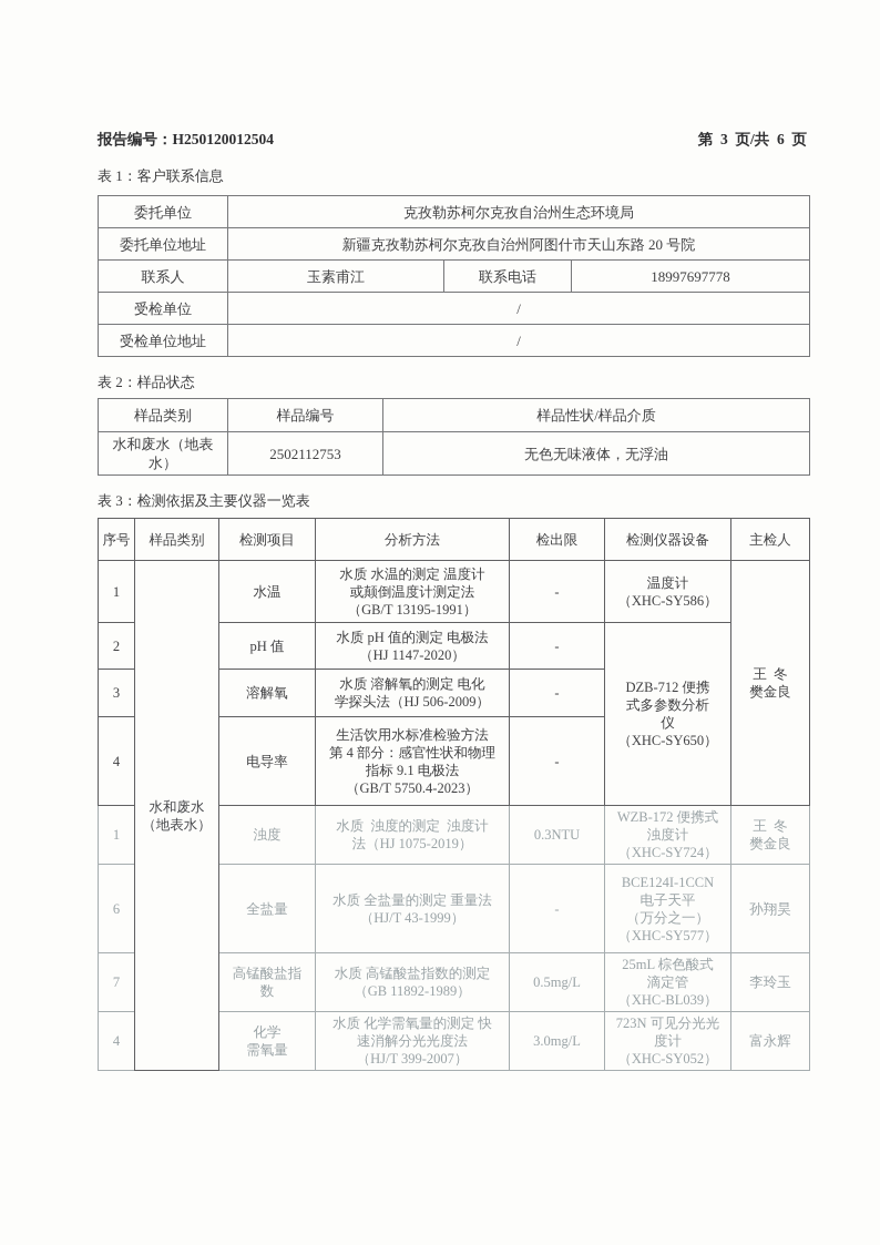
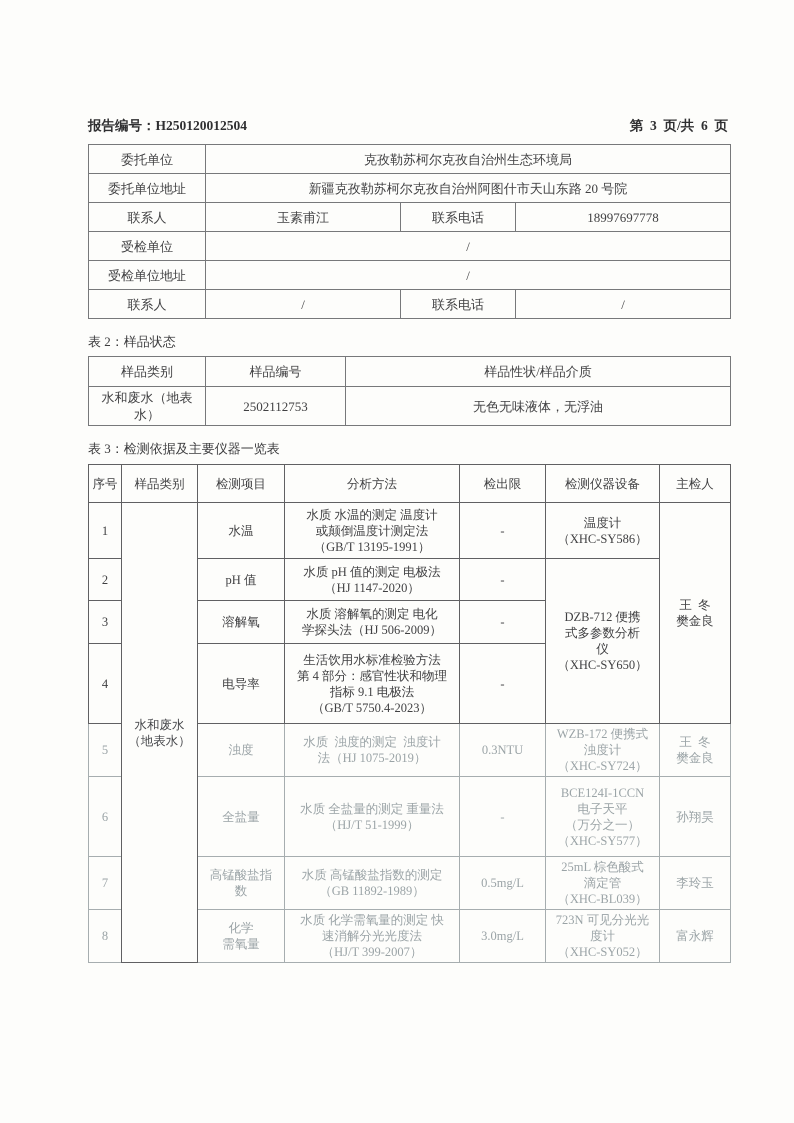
  报告编号：H250120012504
  第 3 页/共 6 页
- 表 1：客户联系信息
  委托单位	克孜勒苏柯尔克孜自治州生态环境局
  委托单位地址	新疆克孜勒苏柯尔克孜自治州阿图什市天山东路 20 号院
  联系人	玉素甫江	联系电话	18997697778
  受检单位	/
  受检单位地址	/
+ 联系人	/	联系电话	/
  表 2：样品状态
  样品类别	样品编号	样品性状/样品介质
  水和废水（地表水）	2502112753	无色无味液体，无浮油
  表 3：检测依据及主要仪器一览表
  序号	样品类别	检测项目	分析方法	检出限	检测仪器设备	主检人
  1	水和废水 （地表水）	水温	水质 水温的测定 温度计 或颠倒温度计测定法 （GB/T 13195-1991）	-	温度计 （XHC-SY586）	王 冬 樊金良
  2	pH 值	水质 pH 值的测定 电极法 （HJ 1147-2020）	-	DZB-712 便携 式多参数分析 仪 （XHC-SY650）
  3	溶解氧	水质 溶解氧的测定 电化 学探头法（HJ 506-2009）	-
  4	电导率	生活饮用水标准检验方法 第 4 部分：感官性状和物理 指标 9.1 电极法 （GB/T 5750.4-2023）	-
- 1	浊度	水质 浊度的测定 浊度计 法（HJ 1075-2019）	0.3NTU	WZB-172 便携式 浊度计 （XHC-SY724）	王 冬 樊金良
+ 5	浊度	水质 浊度的测定 浊度计 法（HJ 1075-2019）	0.3NTU	WZB-172 便携式 浊度计 （XHC-SY724）	王 冬 樊金良
- 6	全盐量	水质 全盐量的测定 重量法 （HJ/T 43-1999）	-	BCE124I-1CCN 电子天平 （万分之一） （XHC-SY577）	孙翔昊
+ 6	全盐量	水质 全盐量的测定 重量法 （HJ/T 51-1999）	-	BCE124I-1CCN 电子天平 （万分之一） （XHC-SY577）	孙翔昊
  7	高锰酸盐指 数	水质 高锰酸盐指数的测定 （GB 11892-1989）	0.5mg/L	25mL 棕色酸式 滴定管 （XHC-BL039）	李玲玉
- 4	化学 需氧量	水质 化学需氧量的测定 快 速消解分光光度法 （HJ/T 399-2007）	3.0mg/L	723N 可见分光光 度计 （XHC-SY052）	富永辉
+ 8	化学 需氧量	水质 化学需氧量的测定 快 速消解分光光度法 （HJ/T 399-2007）	3.0mg/L	723N 可见分光光 度计 （XHC-SY052）	富永辉
